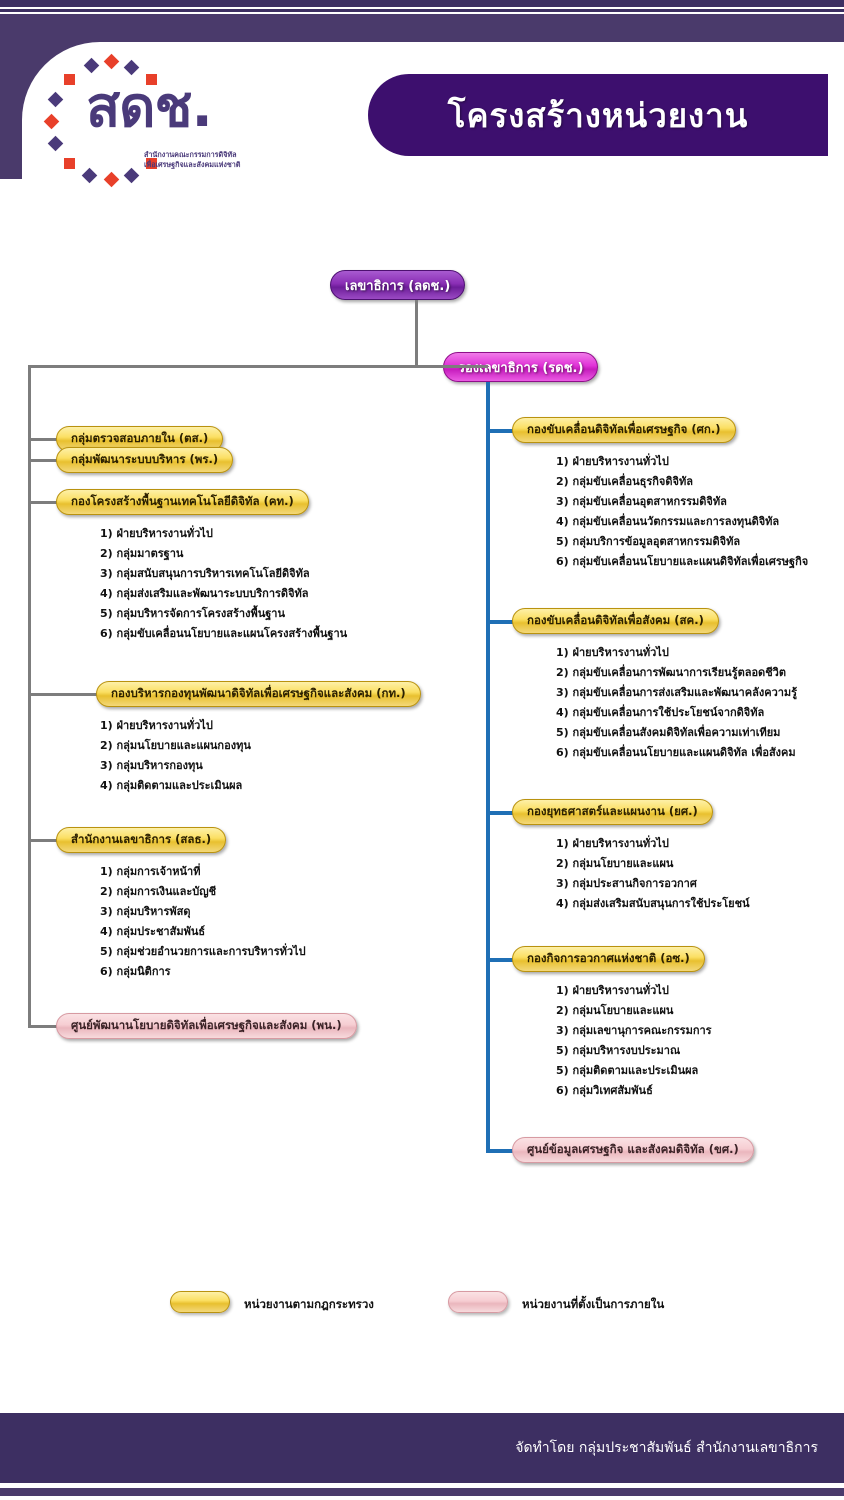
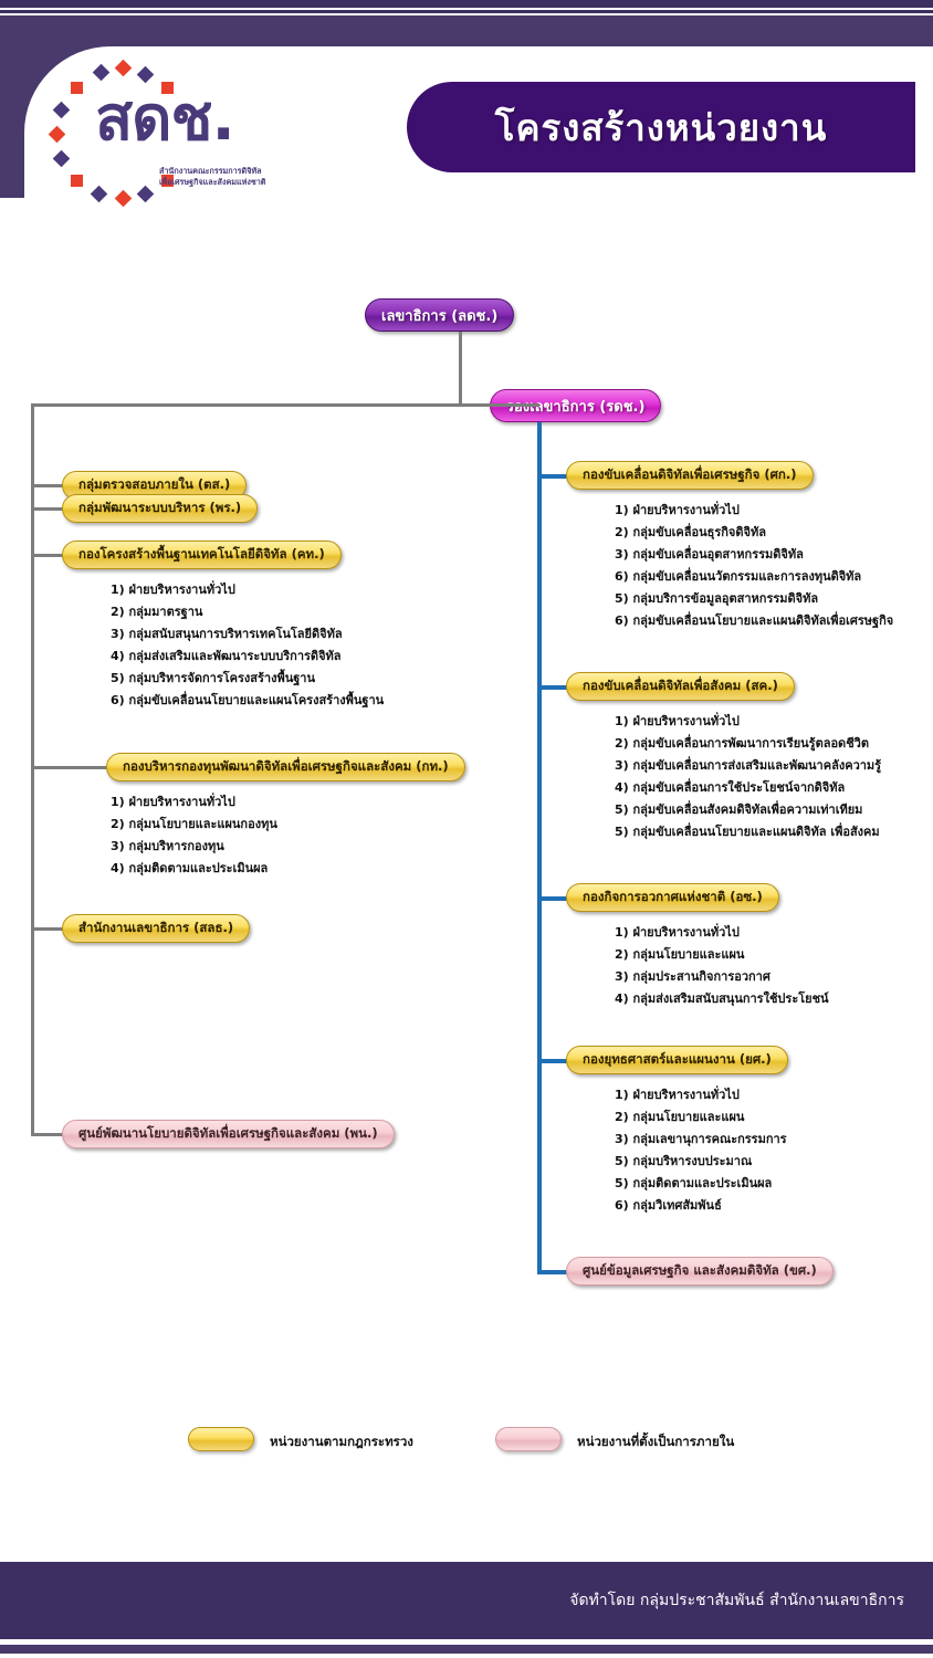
  สดช.
  สำนักงานคณะกรรมการดิจิทัล
  เพื่อเศรษฐกิจและสังคมแห่งชาติ
  โครงสร้างหน่วยงาน
  เลขาธิการ (ลดช.)
  รองเลขาธิการ (รดช.)
  กลุ่มตรวจสอบภายใน (ตส.)
  กลุ่มพัฒนาระบบบริหาร (พร.)
  กองโครงสร้างพื้นฐานเทคโนโลยีดิจิทัล (คท.)
  1) ฝ่ายบริหารงานทั่วไป
  2) กลุ่มมาตรฐาน
  3) กลุ่มสนับสนุนการบริหารเทคโนโลยีดิจิทัล
  4) กลุ่มส่งเสริมและพัฒนาระบบบริการดิจิทัล
  5) กลุ่มบริหารจัดการโครงสร้างพื้นฐาน
  6) กลุ่มขับเคลื่อนนโยบายและแผนโครงสร้างพื้นฐาน
  กองบริหารกองทุนพัฒนาดิจิทัลเพื่อเศรษฐกิจและสังคม (กท.)
  1) ฝ่ายบริหารงานทั่วไป
  2) กลุ่มนโยบายและแผนกองทุน
  3) กลุ่มบริหารกองทุน
  4) กลุ่มติดตามและประเมินผล
  สำนักงานเลขาธิการ (สลธ.)
- 1) กลุ่มการเจ้าหน้าที่
- 2) กลุ่มการเงินและบัญชี
- 3) กลุ่มบริหารพัสดุ
- 4) กลุ่มประชาสัมพันธ์
- 5) กลุ่มช่วยอำนวยการและการบริหารทั่วไป
- 6) กลุ่มนิติการ
  ศูนย์พัฒนานโยบายดิจิทัลเพื่อเศรษฐกิจและสังคม (พน.)
  กองขับเคลื่อนดิจิทัลเพื่อเศรษฐกิจ (ศก.)
  1) ฝ่ายบริหารงานทั่วไป
  2) กลุ่มขับเคลื่อนธุรกิจดิจิทัล
  3) กลุ่มขับเคลื่อนอุตสาหกรรมดิจิทัล
- 4) กลุ่มขับเคลื่อนนวัตกรรมและการลงทุนดิจิทัล
+ 6) กลุ่มขับเคลื่อนนวัตกรรมและการลงทุนดิจิทัล
  5) กลุ่มบริการข้อมูลอุตสาหกรรมดิจิทัล
  6) กลุ่มขับเคลื่อนนโยบายและแผนดิจิทัลเพื่อเศรษฐกิจ
  กองขับเคลื่อนดิจิทัลเพื่อสังคม (สค.)
  1) ฝ่ายบริหารงานทั่วไป
  2) กลุ่มขับเคลื่อนการพัฒนาการเรียนรู้ตลอดชีวิต
  3) กลุ่มขับเคลื่อนการส่งเสริมและพัฒนาคลังความรู้
  4) กลุ่มขับเคลื่อนการใช้ประโยชน์จากดิจิทัล
  5) กลุ่มขับเคลื่อนสังคมดิจิทัลเพื่อความเท่าเทียม
- 6) กลุ่มขับเคลื่อนนโยบายและแผนดิจิทัล เพื่อสังคม
+ 5) กลุ่มขับเคลื่อนนโยบายและแผนดิจิทัล เพื่อสังคม
- กองยุทธศาสตร์และแผนงาน (ยศ.)
+ กองกิจการอวกาศแห่งชาติ (อซ.)
  1) ฝ่ายบริหารงานทั่วไป
  2) กลุ่มนโยบายและแผน
  3) กลุ่มประสานกิจการอวกาศ
  4) กลุ่มส่งเสริมสนับสนุนการใช้ประโยชน์
- กองกิจการอวกาศแห่งชาติ (อซ.)
+ กองยุทธศาสตร์และแผนงาน (ยศ.)
  1) ฝ่ายบริหารงานทั่วไป
  2) กลุ่มนโยบายและแผน
  3) กลุ่มเลขานุการคณะกรรมการ
  5) กลุ่มบริหารงบประมาณ
  5) กลุ่มติดตามและประเมินผล
  6) กลุ่มวิเทศสัมพันธ์
  ศูนย์ข้อมูลเศรษฐกิจ และสังคมดิจิทัล (ขศ.)
  หน่วยงานตามกฎกระทรวง
  หน่วยงานที่ตั้งเป็นการภายใน
  จัดทำโดย กลุ่มประชาสัมพันธ์ สำนักงานเลขาธิการ
